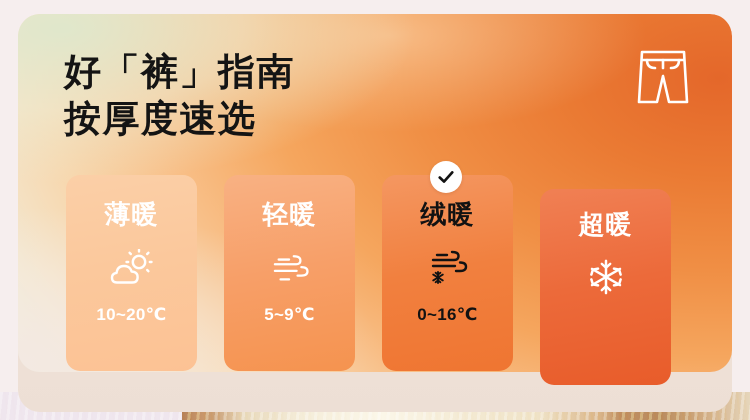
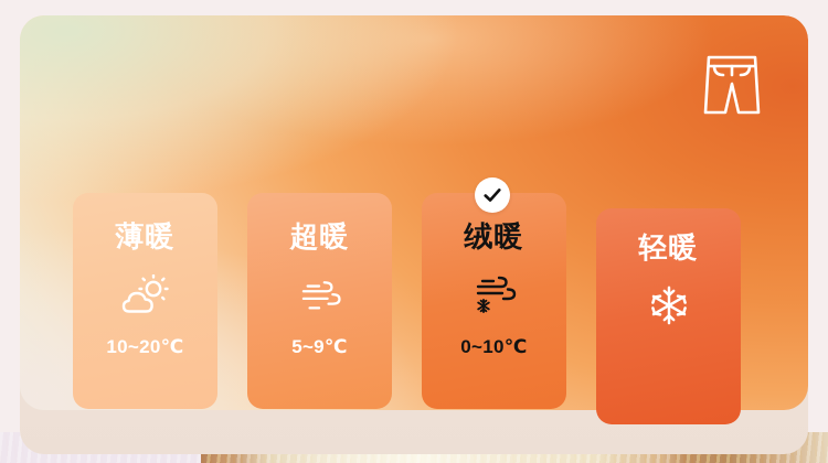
- 好「裤」指南
- 按厚度速选
  薄暖
  10~20℃
- 轻暖
+ 超暖
  5~9℃
  绒暖
- 0~16℃
+ 0~10℃
- 超暖
+ 轻暖
